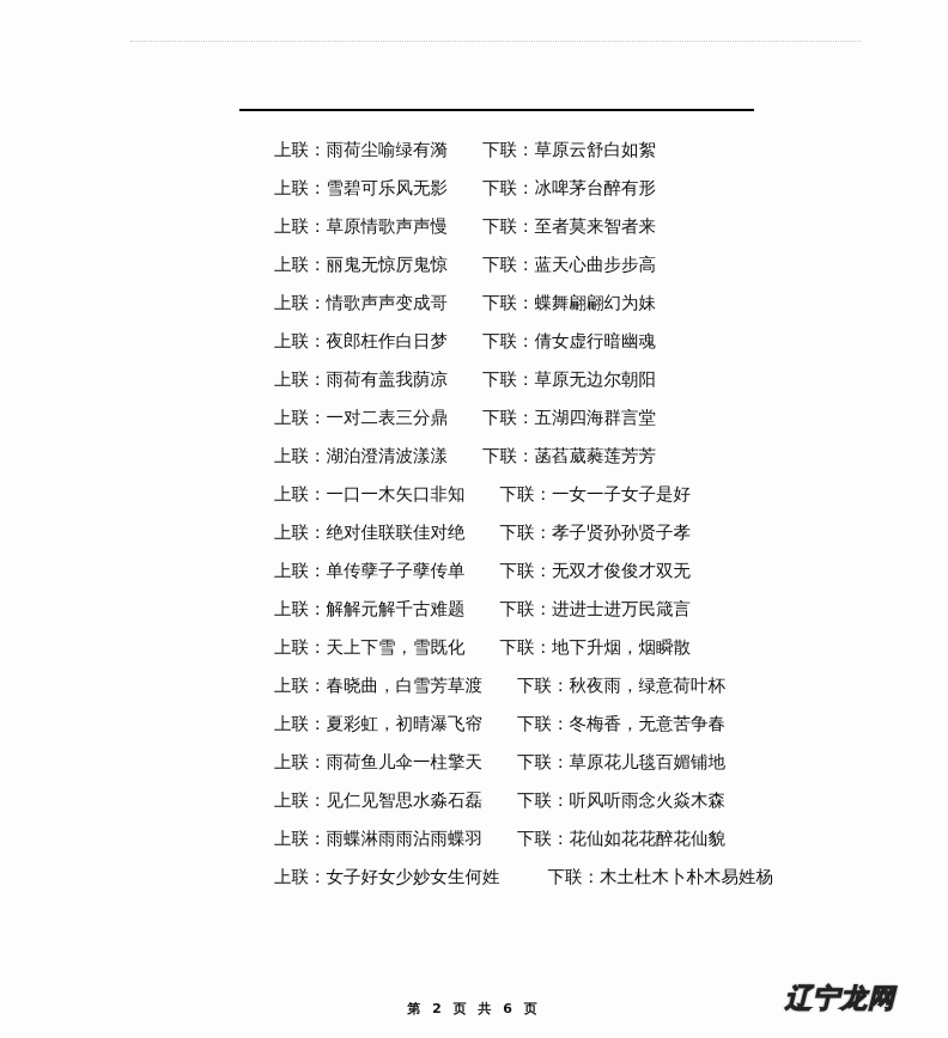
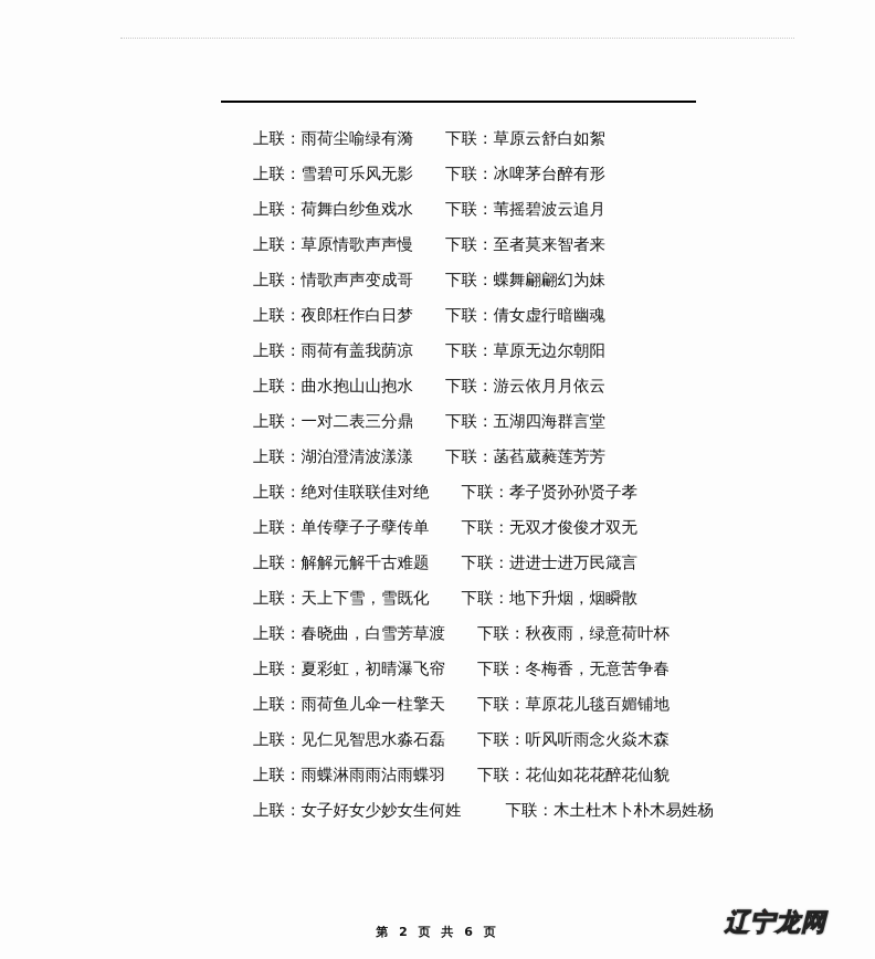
  上联：雨荷尘喻绿有漪 下联：草原云舒白如絮
  上联：雪碧可乐风无影 下联：冰啤茅台醉有形
+ 上联：荷舞白纱鱼戏水 下联：苇摇碧波云追月
  上联：草原情歌声声慢 下联：至者莫来智者来
- 上联：丽鬼无惊厉鬼惊 下联：蓝天心曲步步高
  上联：情歌声声变成哥 下联：蝶舞翩翩幻为妹
  上联：夜郎枉作白日梦 下联：倩女虚行暗幽魂
  上联：雨荷有盖我荫凉 下联：草原无边尔朝阳
+ 上联：曲水抱山山抱水 下联：游云依月月依云
  上联：一对二表三分鼎 下联：五湖四海群言堂
  上联：湖泊澄清波漾漾 下联：菡萏葳蕤莲芳芳
- 上联：一口一木矢口非知 下联：一女一子女子是好
  上联：绝对佳联联佳对绝 下联：孝子贤孙孙贤子孝
  上联：单传孽子子孽传单 下联：无双才俊俊才双无
  上联：解解元解千古难题 下联：进进士进万民箴言
  上联：天上下雪，雪既化 下联：地下升烟，烟瞬散
  上联：春晓曲，白雪芳草渡 下联：秋夜雨，绿意荷叶杯
  上联：夏彩虹，初晴瀑飞帘 下联：冬梅香，无意苦争春
  上联：雨荷鱼儿伞一柱擎天 下联：草原花儿毯百媚铺地
  上联：见仁见智思水淼石磊 下联：听风听雨念火焱木森
  上联：雨蝶淋雨雨沾雨蝶羽 下联：花仙如花花醉花仙貌
  上联：女子好女少妙女生何姓 下联：木土杜木卜朴木易姓杨
  第 2 页 共 6 页
  辽宁龙网
